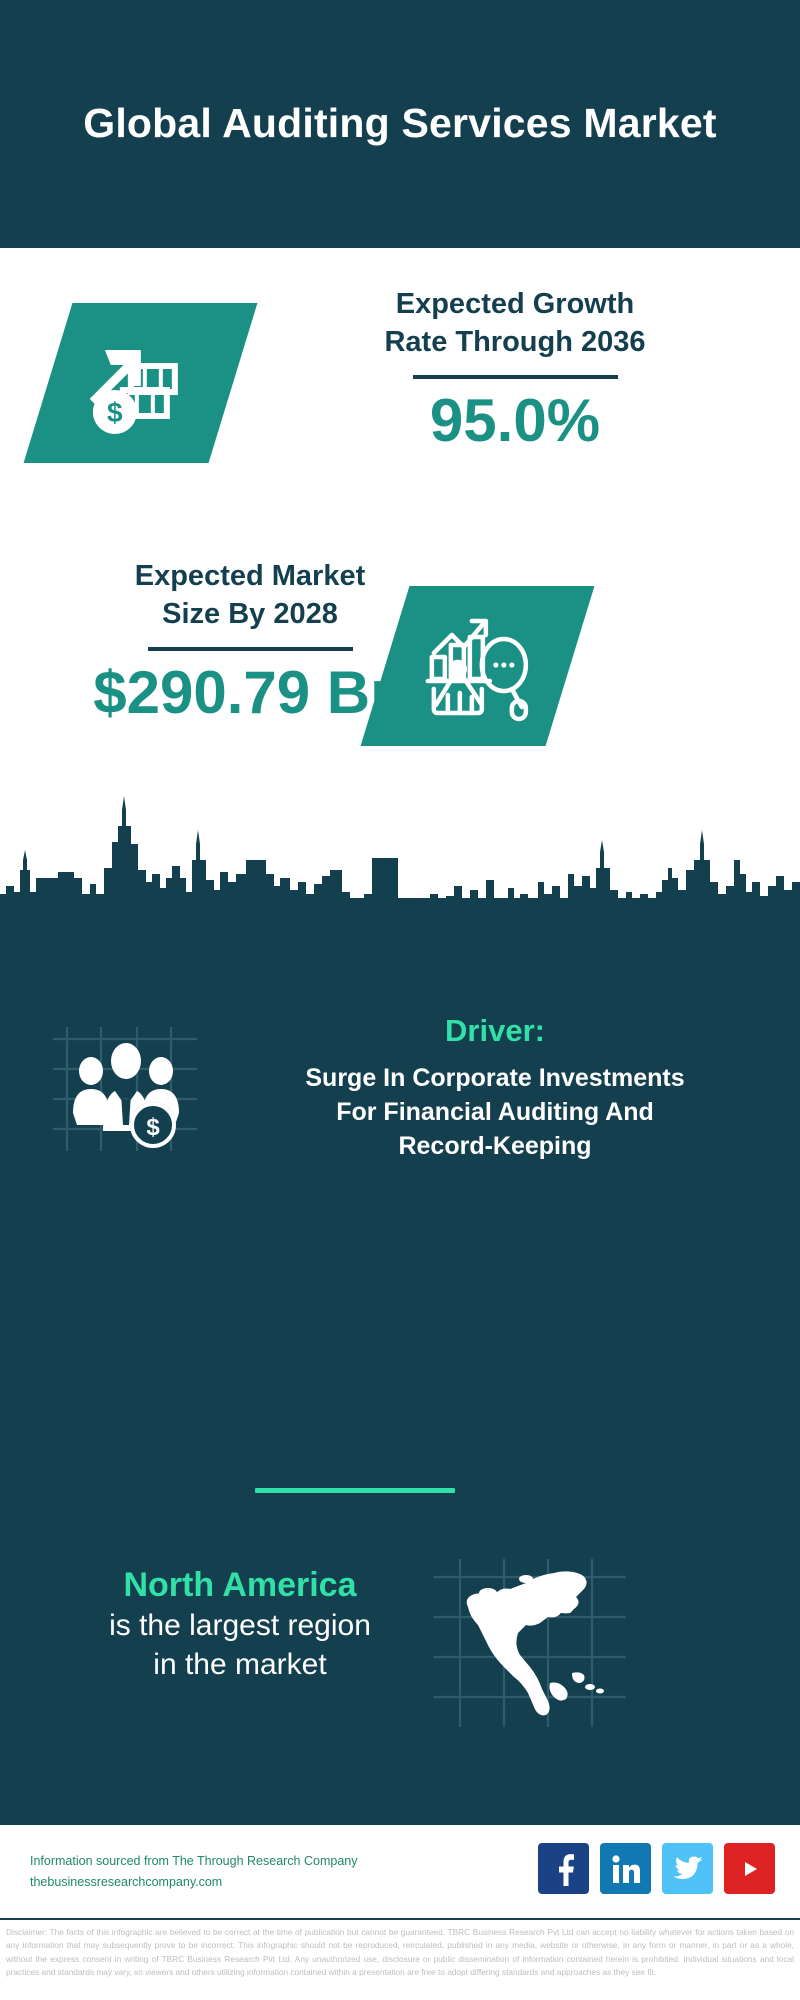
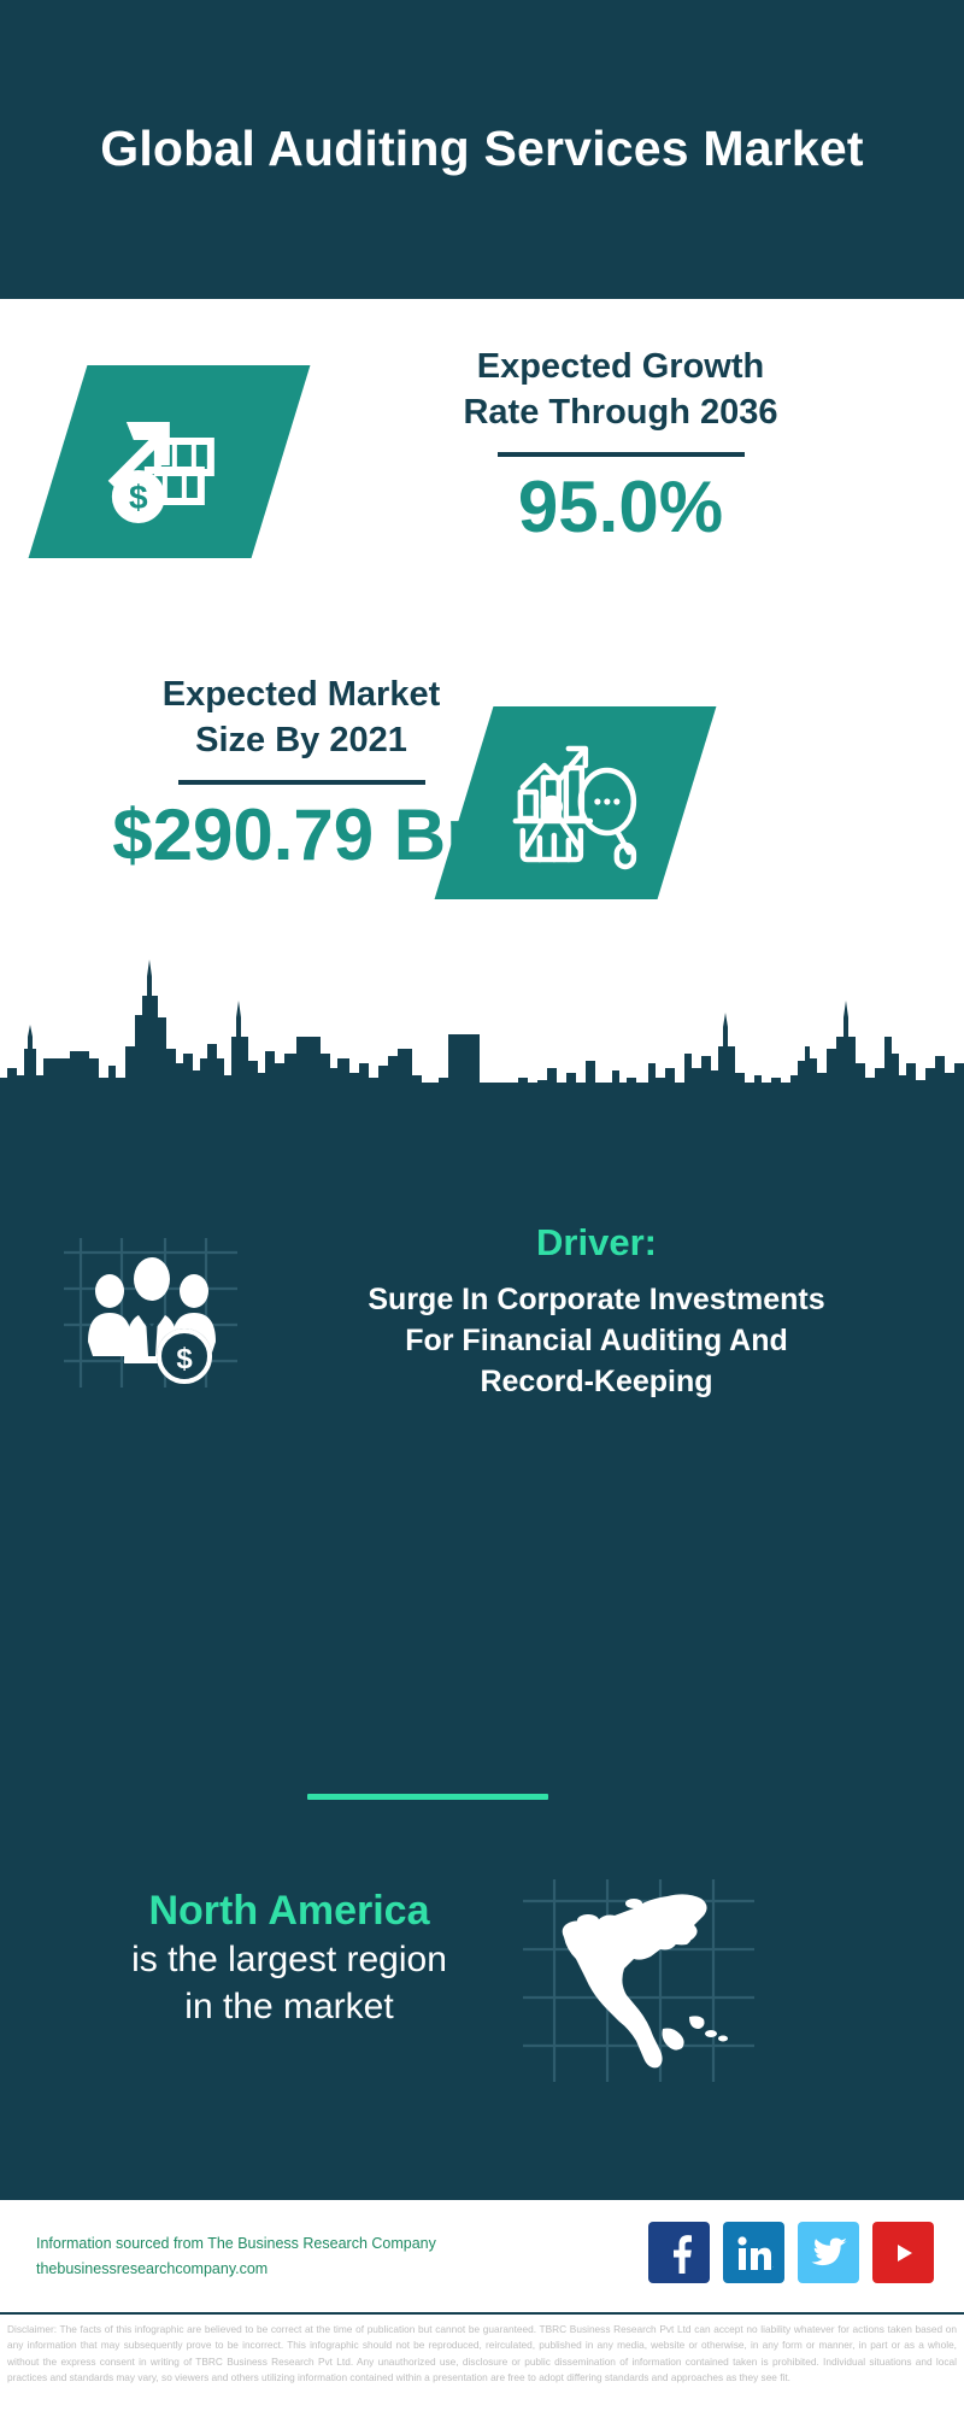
  Global Auditing Services Market
  Expected Growth
  Rate Through 2036
  95.0%
  Expected Market
- Size By 2028
+ Size By 2021
  $290.79 B
  $
  Driver:
  Surge In Corporate Investments
  For Financial Auditing And
  Record-Keeping
  North America
  is the largest region
  in the market
- Information sourced from The Through Research Company
+ Information sourced from The Business Research Company
  thebusinessresearchcompany.com
- Disclaimer: The facts of this infographic are believed to be correct at the time of publication but cannot be guaranteed. TBRC Business Research Pvt Ltd can accept no liability whatever for actions taken based on any information that may subsequently prove to be incorrect. This infographic should not be reproduced, reirculated, published in any media, website or otherwise, in any form or manner, in part or as a whole, without the express consent in writing of TBRC Business Research Pvt Ltd. Any unauthorized use, disclosure or public dissemination of information contained herein is prohibited. Individual situations and local practices and standards may vary, so viewers and others utilizing information contained within a presentation are free to adopt differing standards and approaches as they see fit.
+ Disclaimer: The facts of this infographic are believed to be correct at the time of publication but cannot be guaranteed. TBRC Business Research Pvt Ltd can accept no liability whatever for actions taken based on any information that may subsequently prove to be incorrect. This infographic should not be reproduced, reirculated, published in any media, website or otherwise, in any form or manner, in part or as a whole, without the express consent in writing of TBRC Business Research Pvt Ltd. Any unauthorized use, disclosure or public dissemination of information contained taken is prohibited. Individual situations and local practices and standards may vary, so viewers and others utilizing information contained within a presentation are free to adopt differing standards and approaches as they see fit.
